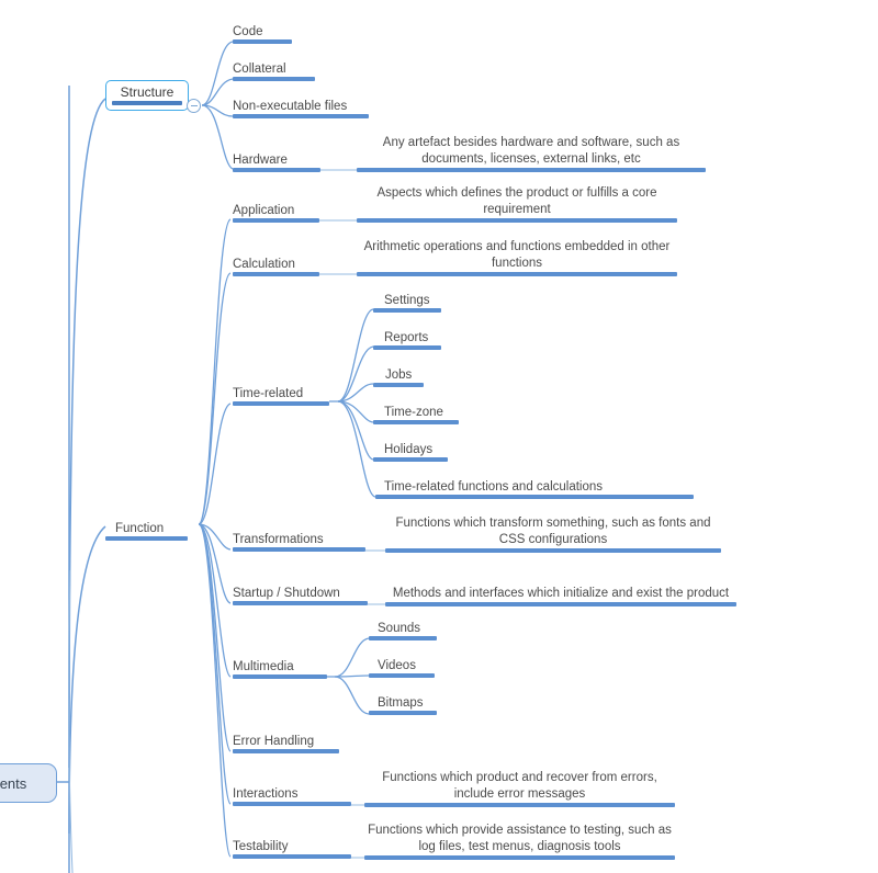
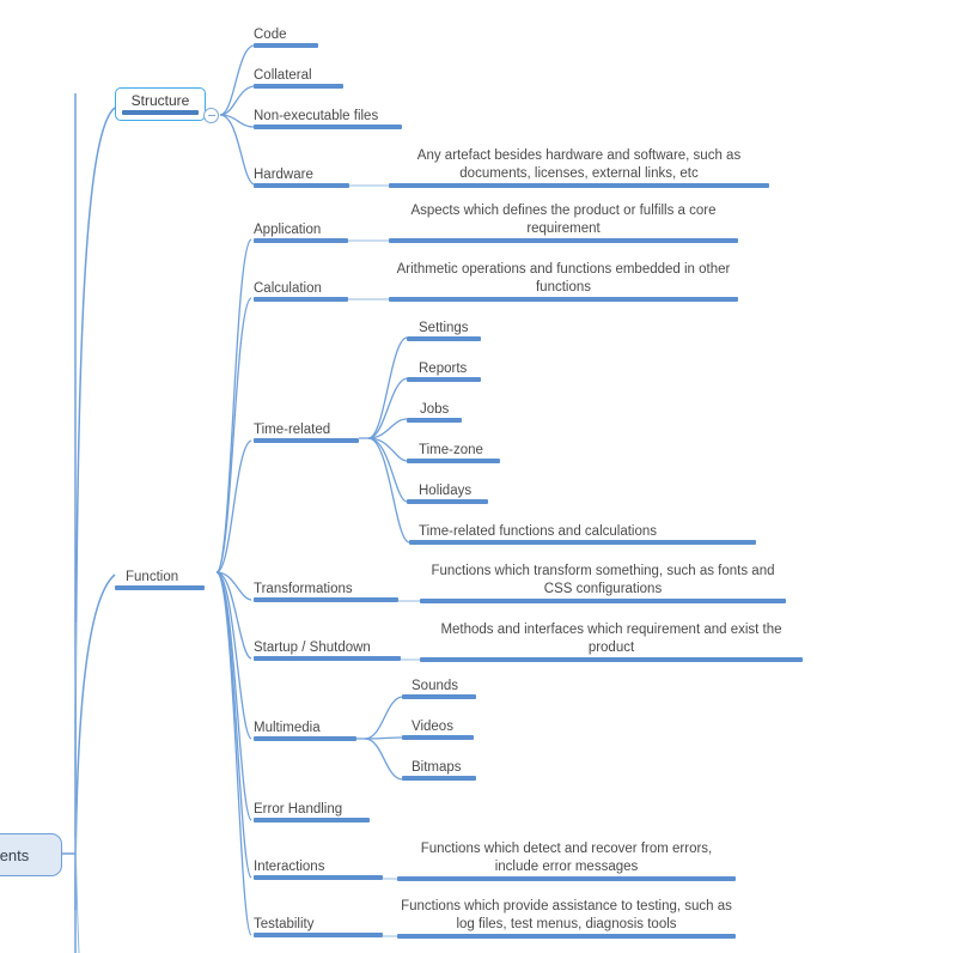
  ents
  Structure
  Code
  Collateral
  Non-executable files
  Hardware
  Any artefact besides hardware and software, such as documents, licenses, external links, etc
  Function
  Application
  Aspects which defines the product or fulfills a core requirement
  Calculation
  Arithmetic operations and functions embedded in other functions
  Time-related
  Settings
  Reports
  Jobs
  Time-zone
  Holidays
  Time-related functions and calculations
  Transformations
  Functions which transform something, such as fonts and CSS configurations
  Startup / Shutdown
- Methods and interfaces which initialize and exist the product
+ Methods and interfaces which requirement and exist the product
  Multimedia
  Sounds
  Videos
  Bitmaps
  Error Handling
  Interactions
- Functions which product and recover from errors, include error messages
+ Functions which detect and recover from errors, include error messages
  Testability
  Functions which provide assistance to testing, such as log files, test menus, diagnosis tools
